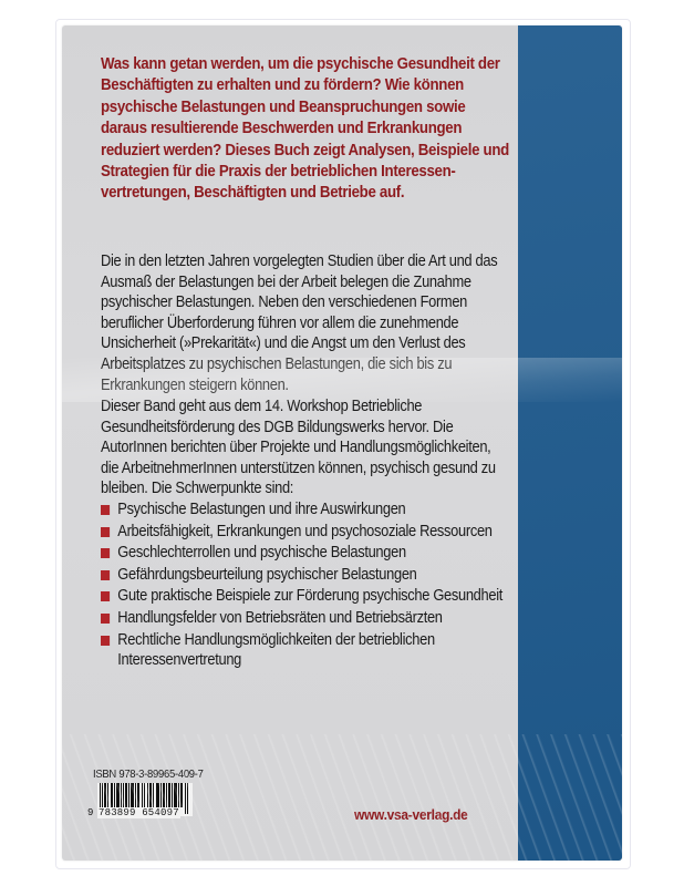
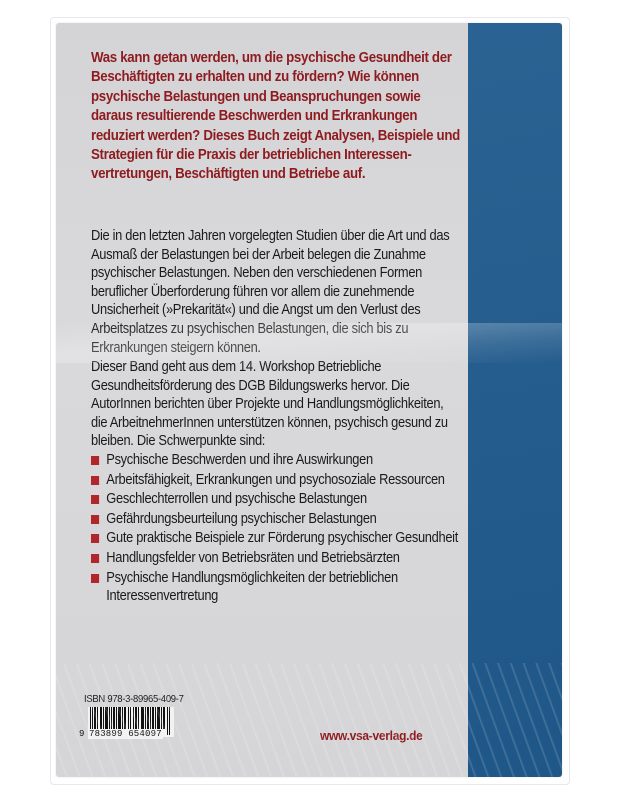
  Was kann getan werden, um die psychische Gesundheit der Beschäftigten zu erhalten und zu fördern? Wie können psychische Belastungen und Beanspruchungen sowie daraus resultierende Beschwerden und Erkrankungen reduziert werden? Dieses Buch zeigt Analysen, Beispiele und Strategien für die Praxis der betrieblichen Interessen­vertretungen, Beschäftigten und Betriebe auf.
  Die in den letzten Jahren vorgelegten Studien über die Art und das Ausmaß der Belastungen bei der Arbeit belegen die Zunahme psychischer Belastungen. Neben den verschiedenen Formen beruflicher Überforderung führen vor allem die zu­nehmende Unsicherheit (»Prekarität«) und die Angst um den Verlust des
  Dieser Band geht aus dem 14. Workshop Betriebliche Gesundheitsförderung des DGB Bildungswerks hervor. Die AutorInnen berichten über Projekte und Handlungsmöglich­keiten, die ArbeitnehmerInnen unterstützen können, psychisch gesund zu bleiben. Die Schwerpunkte sind:
- Psychische Belastungen und ihre Auswirkungen
+ Psychische Beschwerden und ihre Auswirkungen
  Arbeitsfähigkeit, Erkrankungen und psychosoziale Ressourcen
  Geschlechterrollen und psychische Belastungen
  Gefährdungsbeurteilung psychischer Belastungen
- Gute praktische Beispiele zur Förderung psychische Gesundheit
+ Gute praktische Beispiele zur Förderung psychischer Gesundheit
  Handlungsfelder von Betriebsräten und Betriebsärzten
- Rechtliche Handlungsmöglichkeiten der betrieblichen Interessenvertretung
+ Psychische Handlungsmöglichkeiten der betrieblichen Interessenvertretung
